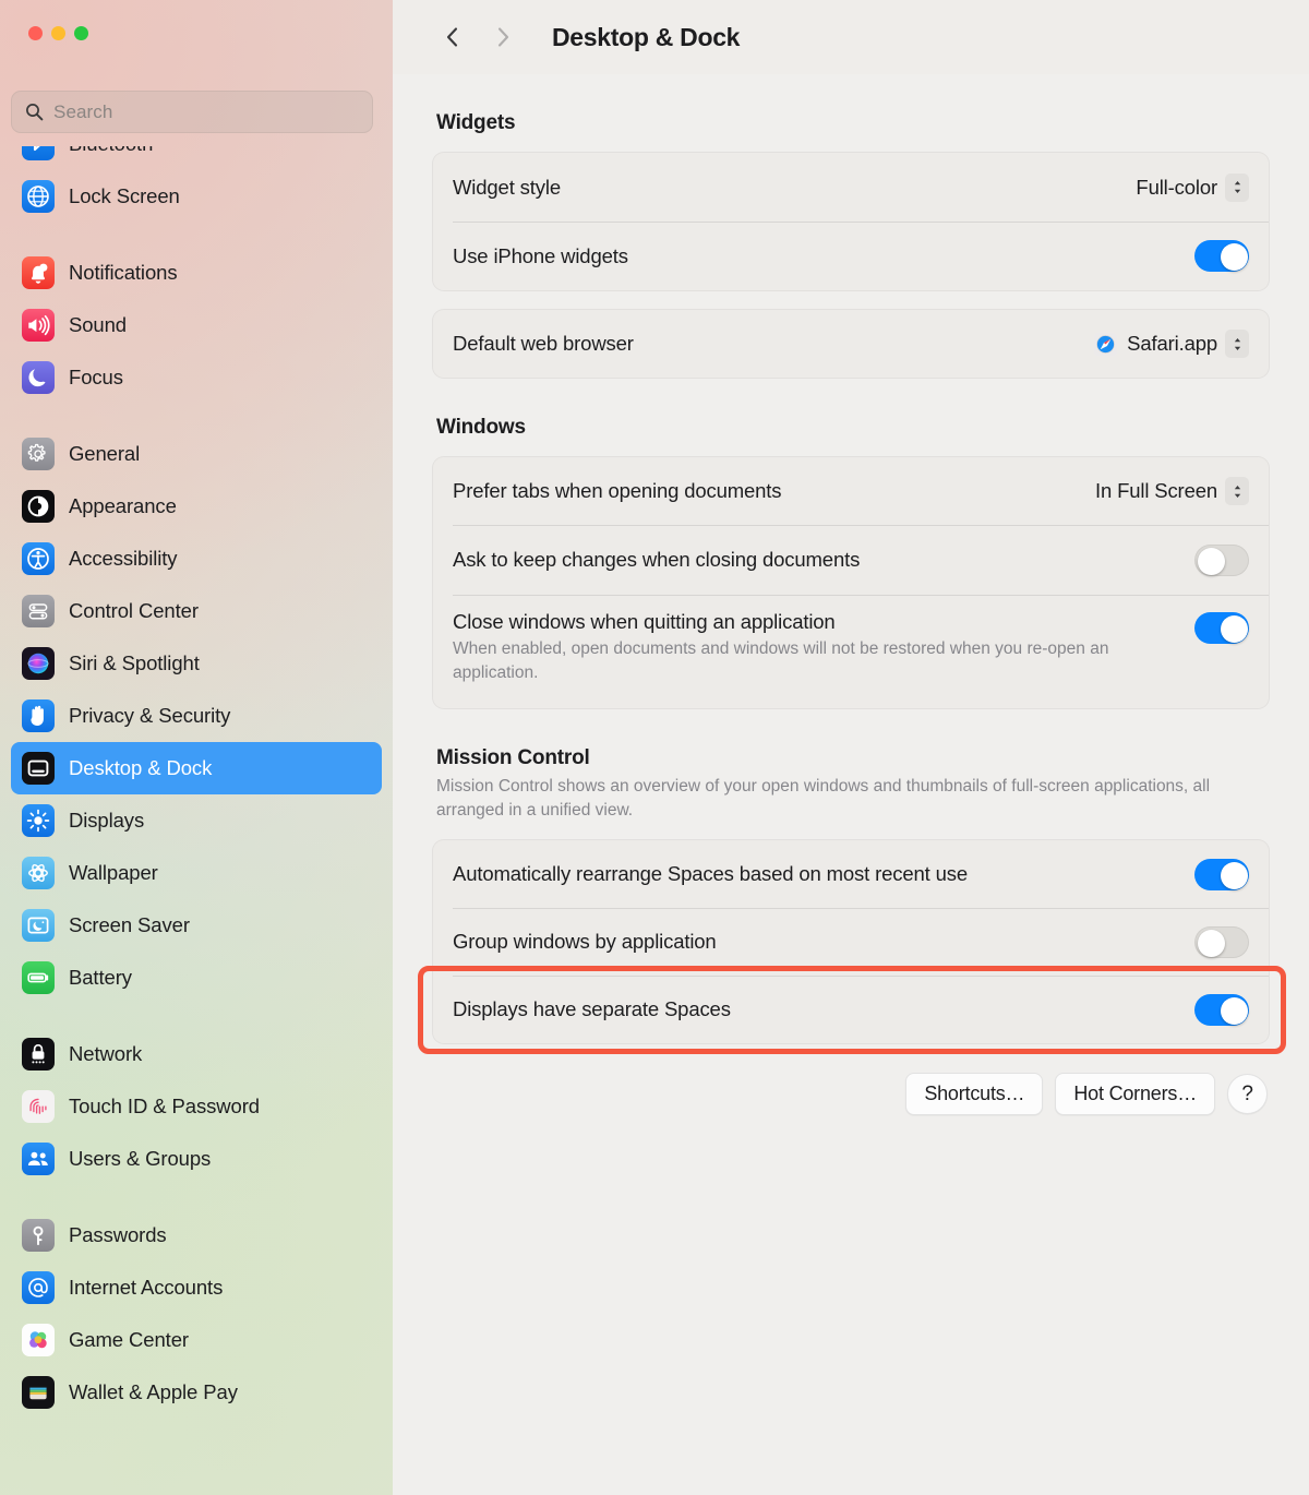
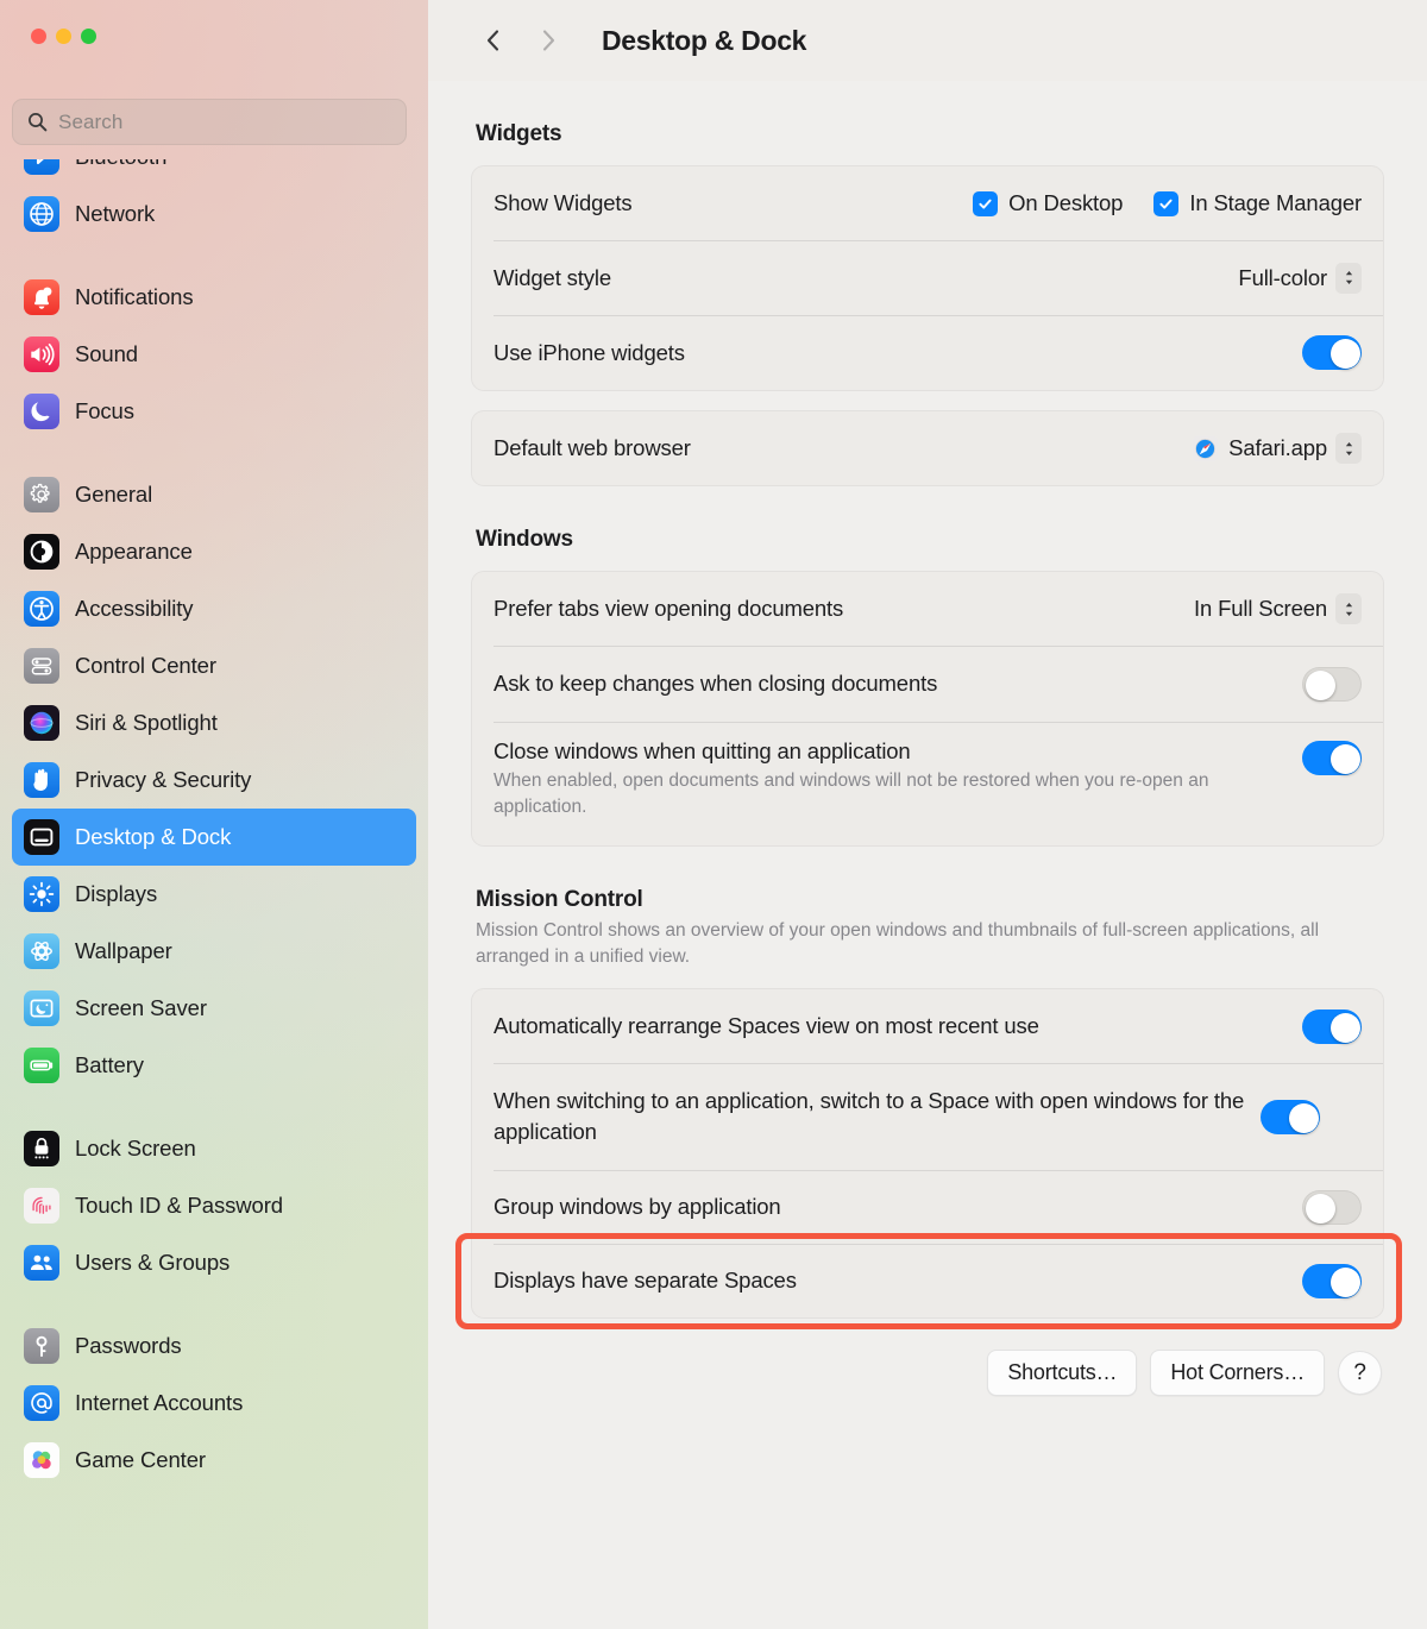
  Search
- Lock Screen
+ Network
  Notifications
  Sound
  Focus
  General
  Appearance
  Accessibility
  Control Center
  Siri & Spotlight
  Privacy & Security
  Desktop & Dock
  Displays
  Wallpaper
  Screen Saver
  Battery
- Network
+ Lock Screen
  Touch ID & Password
  Users & Groups
  Passwords
  Internet Accounts
  Game Center
- Wallet & Apple Pay
  Desktop & Dock
  Widgets
+ Show Widgets
+ On Desktop
+ In Stage Manager
  Widget style
  Full-color
  Use iPhone widgets
  Default web browser
  Safari.app
  Windows
- Prefer tabs when opening documents
+ Prefer tabs view opening documents
  In Full Screen
  Ask to keep changes when closing documents
  Close windows when quitting an application
  When enabled, open documents and windows will not be restored when you re-open an application.
  Mission Control
  Mission Control shows an overview of your open windows and thumbnails of full-screen applications, all arranged in a unified view.
- Automatically rearrange Spaces based on most recent use
+ Automatically rearrange Spaces view on most recent use
+ When switching to an application, switch to a Space with open windows for the application
  Group windows by application
  Displays have separate Spaces
  Shortcuts…
  Hot Corners…
  ?
